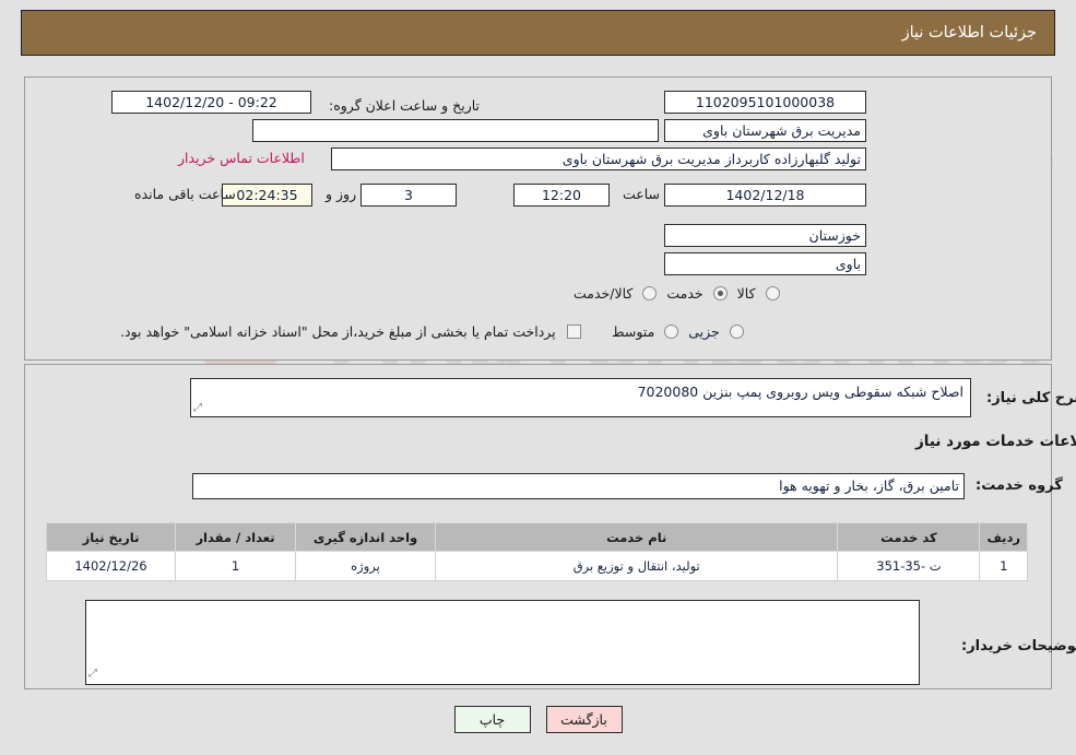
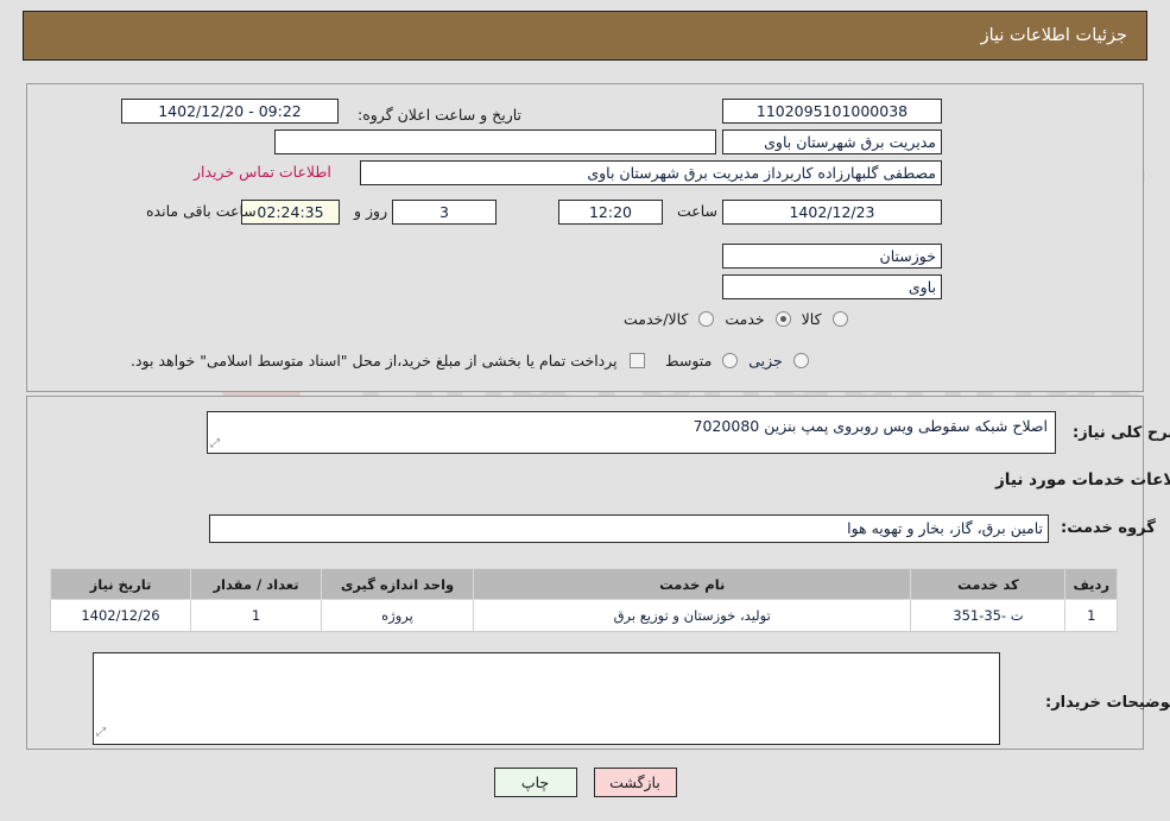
  جزئیات اطلاعات نیاز
  1102095101000038
  تاریخ و ساعت اعلان گروه:
  09:22 - 1402/12/20
  مدیریت برق شهرستان باوی
- تولید گلبهارزاده کاربرداز مدیریت برق شهرستان باوی
+ مصطفی گلبهارزاده کاربرداز مدیریت برق شهرستان باوی
  اطلاعات تماس خریدار
- 1402/12/18
+ 1402/12/23
  ساعت
  12:20
  3
  روز و
  02:24:35
  ساعت باقی مانده
  خوزستان
  باوی
  کالا
  خدمت
  کالا/خدمت
  جزیی
  متوسط
- پرداخت تمام یا بخشی از مبلغ خرید،از محل "اسناد خزانه اسلامی" خواهد بود.
+ پرداخت تمام یا بخشی از مبلغ خرید،از محل "اسناد متوسط اسلامی" خواهد بود.
  رح کلی نیاز:
  ⤢
  اعات خدمات مورد نیاز
  گروه خدمت:
  تامین برق، گاز، بخار و تهویه هوا
  ردیف	کد خدمت	نام خدمت	واحد اندازه گیری	تعداد / مقدار	تاریخ نیاز
- 1	ت -35-351	تولید، انتقال و توزیع برق	پروژه	1	1402/12/26
+ 1	ت -35-351	تولید، خوزستان و توزیع برق	پروژه	1	1402/12/26
  وضیحات خریدار:
  ⤢
  بازگشت
  چاپ
